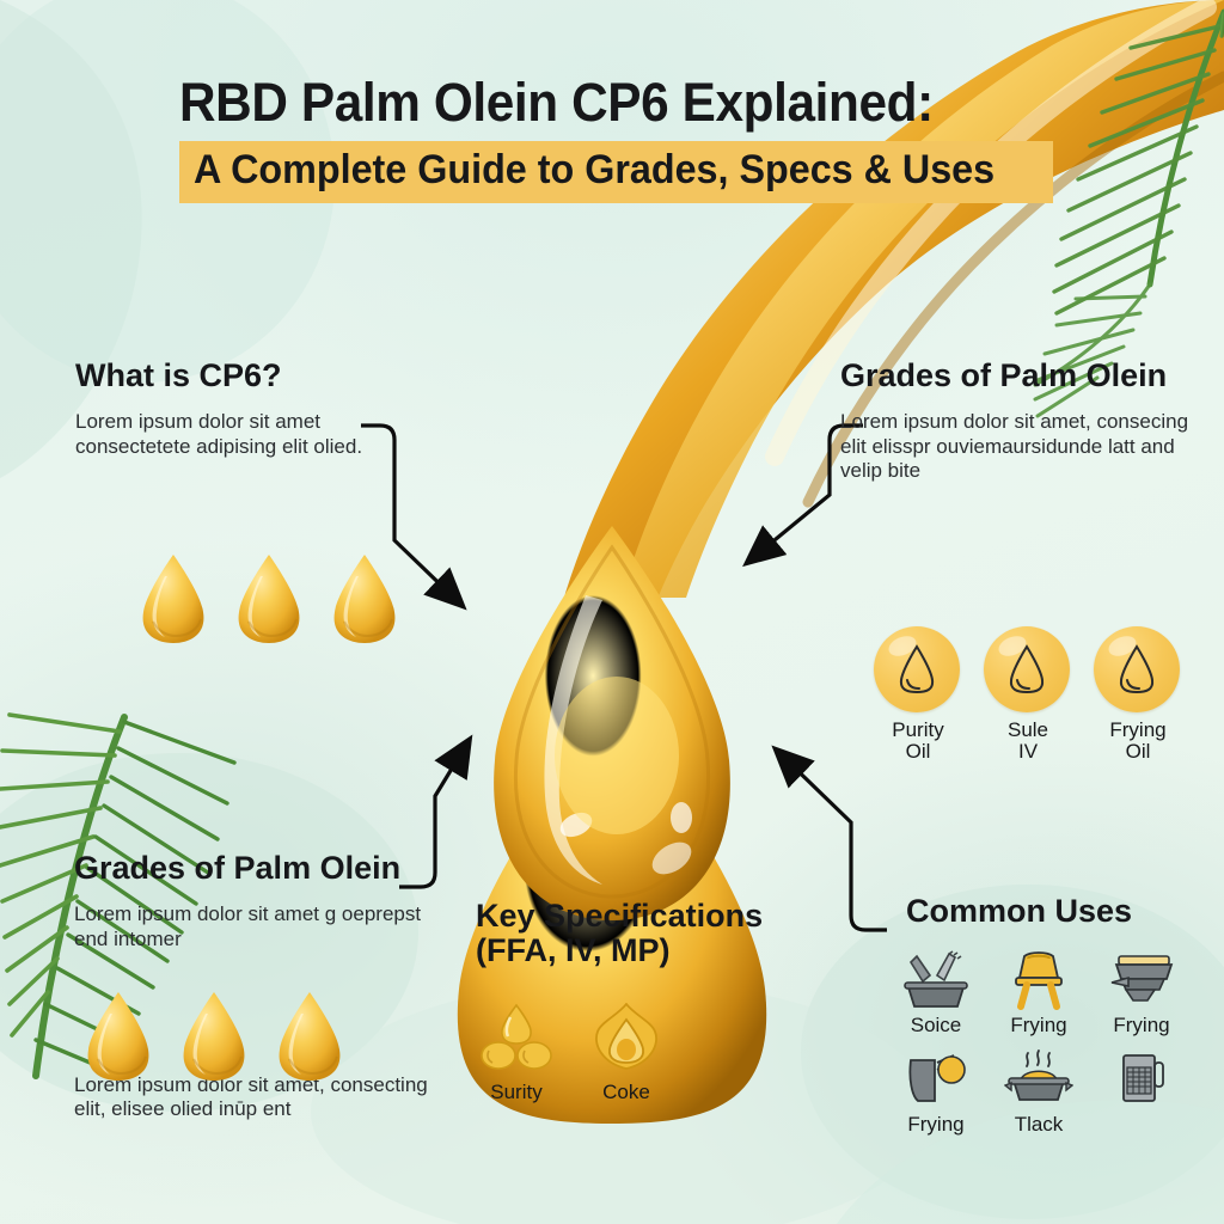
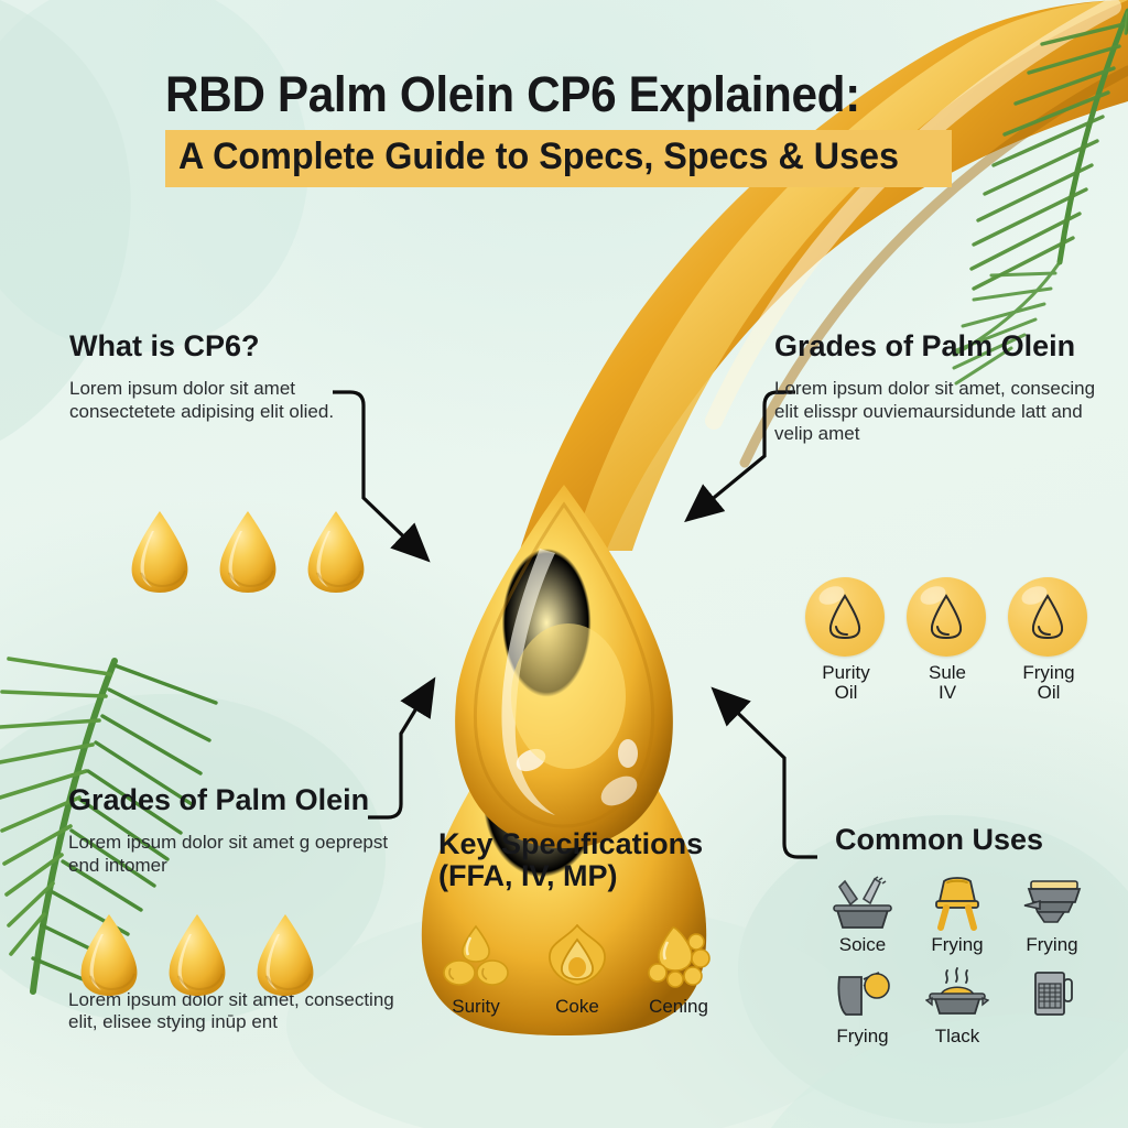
  RBD Palm Olein CP6 Explained:
- A Complete Guide to Grades, Specs & Uses
+ A Complete Guide to Specs, Specs & Uses
  What is CP6?
  Lorem ipsum dolor sit amet consectetete adipising elit olied.
  Grades of Palm Olein
- Lorem ipsum dolor sit amet, consecing elit elisspr ouviemaursidunde latt and velip bite
+ Lorem ipsum dolor sit amet, consecing elit elisspr ouviemaursidunde latt and velip amet
  Grades of Palm Olein
  Lorem ipsum dolor sit amet g oeprepst end intomer
- Lorem ipsum dolor sit amet, consecting elit, elisee olied inūp ent
+ Lorem ipsum dolor sit amet, consecting elit, elisee stying inūp ent
  Key Specifications
  (FFA, IV, MP)
  Common Uses
  Purity
  Oil
  Sule
  IV
  Frying
  Oil
  Surity
  Coke
+ Cening
  Soice
  Frying
  Frying
  Frying
  Tlack
